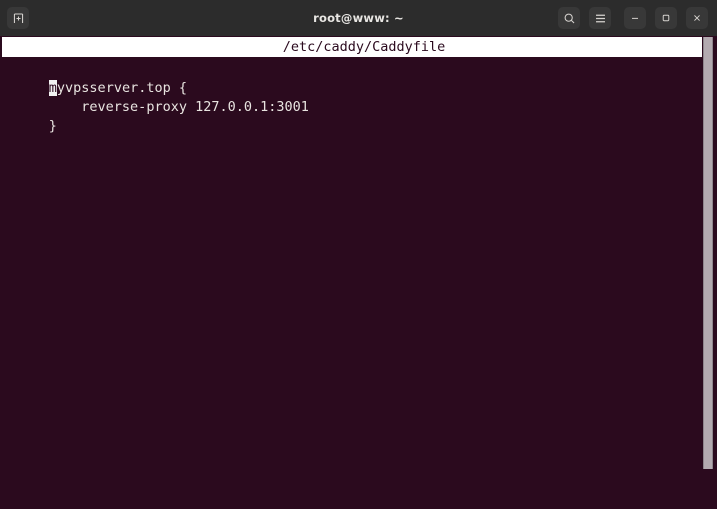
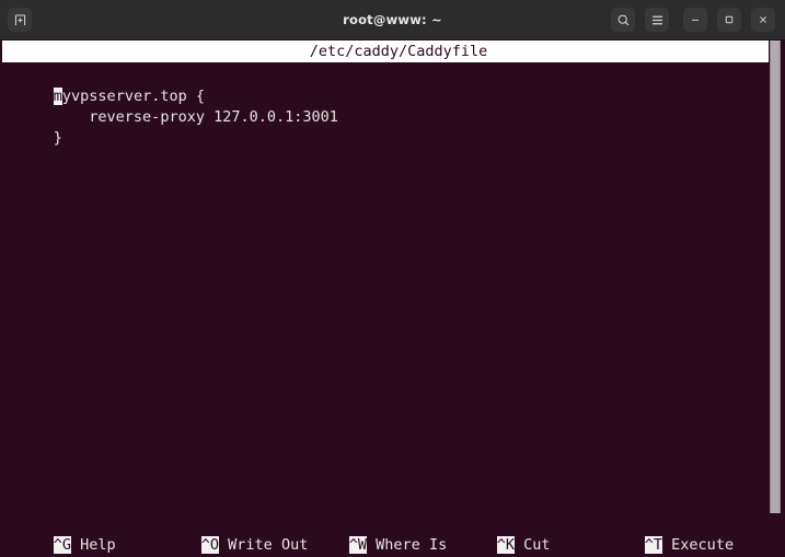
  root@www: ~
  /etc/caddy/Caddyfile
  myvpsserver.top {
  reverse-proxy 127.0.0.1:3001
  }
+ ^G Help
+ ^O Write Out
+ ^W Where Is
+ ^K Cut
+ ^T Execute
